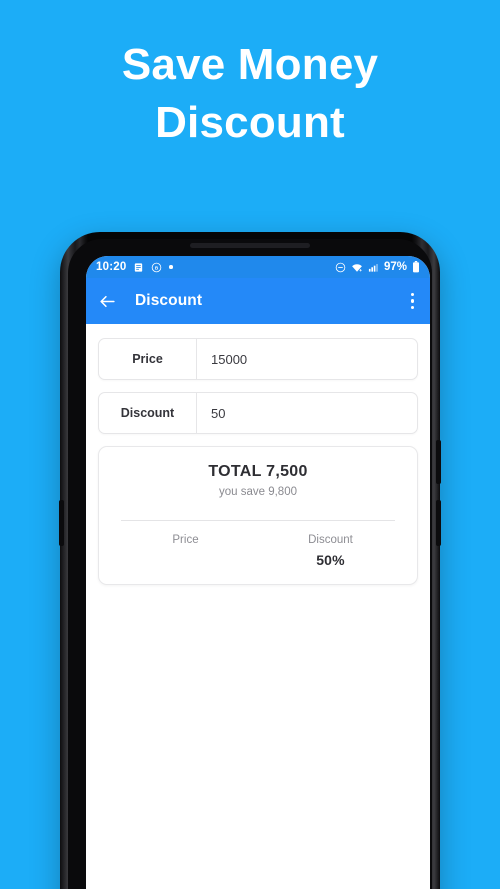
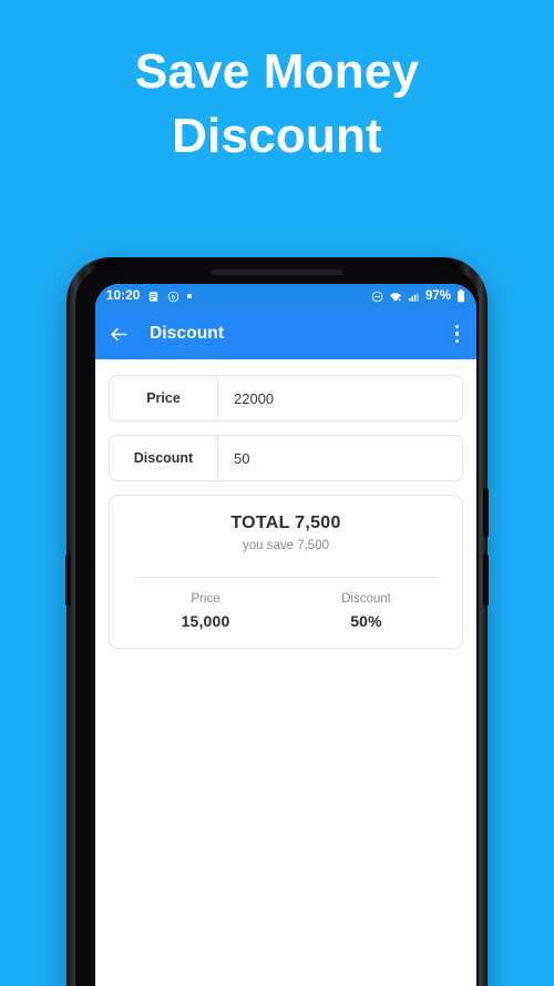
  Save Money
  Discount
  10:20
  97%
  Discount
  Price
- 15000
+ 22000
  Discount
  50
  TOTAL 7,500
- you save 9,800
+ you save 7,500
  Price
+ 15,000
  Discount
  50%
